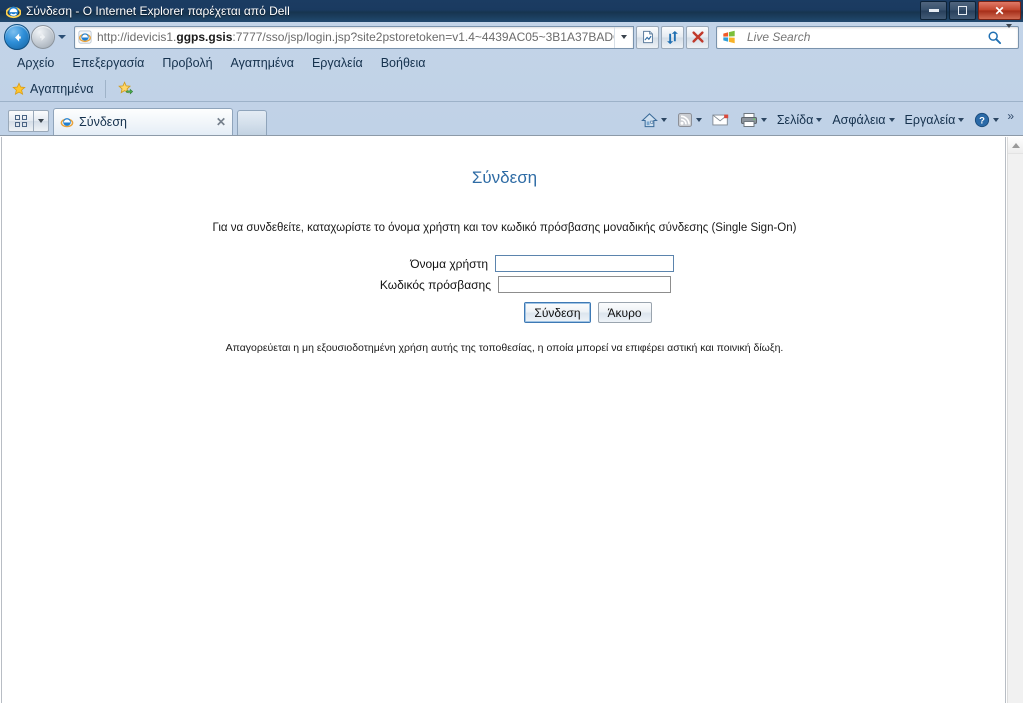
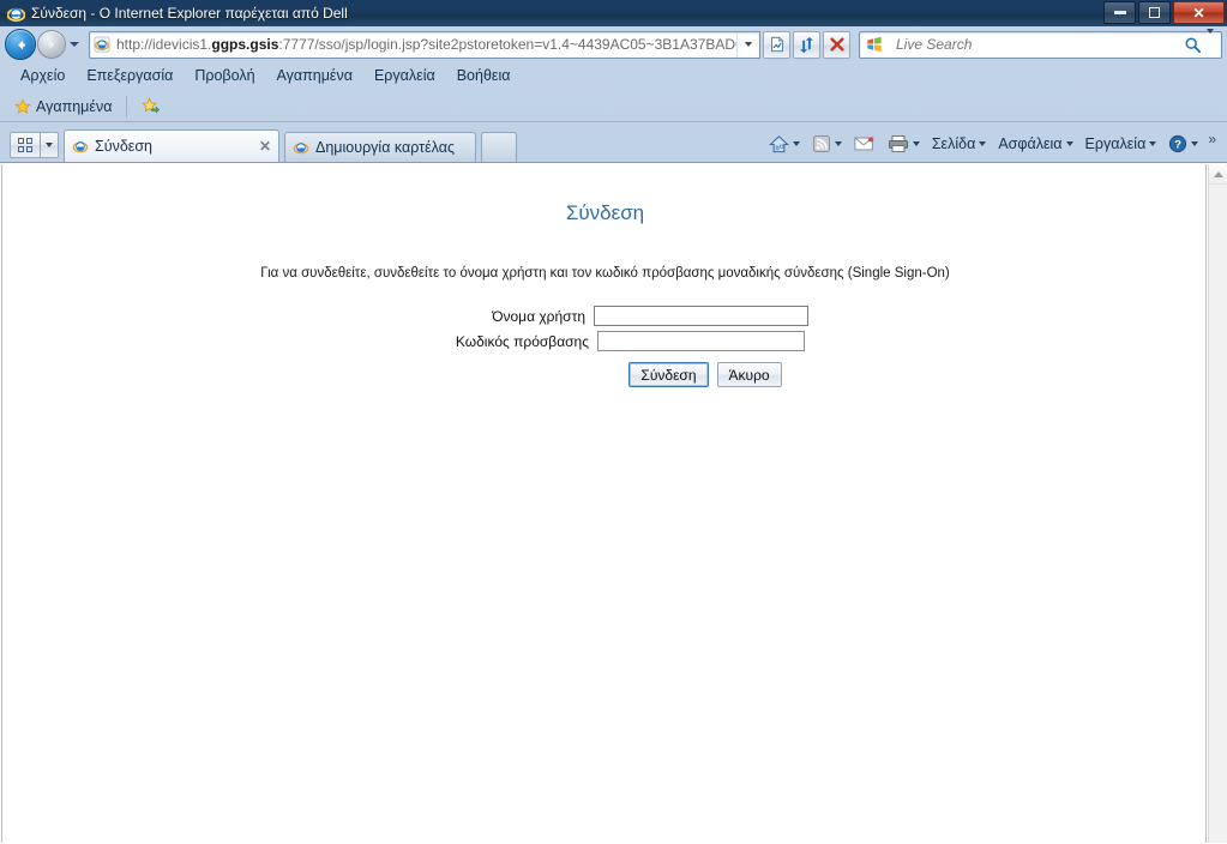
  Σύνδεση - Ο Internet Explorer παρέχεται από Dell
  ✕
  http://idevicis1.ggps.gsis:7777/sso/jsp/login.jsp?site2pstoretoken=v1.4~4439AC05~3B1A37BAD
  Live Search
  Αρχείο
  Επεξεργασία
  Προβολή
  Αγαπημένα
  Εργαλεία
  Βοήθεια
  Αγαπημένα
  Σύνδεση
  ✕
+ Δημιουργία καρτέλας
  Σελίδα
  Ασφάλεια
  Εργαλεία
  ?
  »
  Σύνδεση
- Για να συνδεθείτε, καταχωρίστε το όνομα χρήστη και τον κωδικό πρόσβασης μοναδικής σύνδεσης (Single Sign-On)
+ Για να συνδεθείτε, συνδεθείτε το όνομα χρήστη και τον κωδικό πρόσβασης μοναδικής σύνδεσης (Single Sign-On)
  Όνομα χρήστη
  Κωδικός πρόσβασης
  Σύνδεση
  Άκυρο
- Απαγορεύεται η μη εξουσιοδοτημένη χρήση αυτής της τοποθεσίας, η οποία μπορεί να επιφέρει αστική και ποινική δίωξη.
